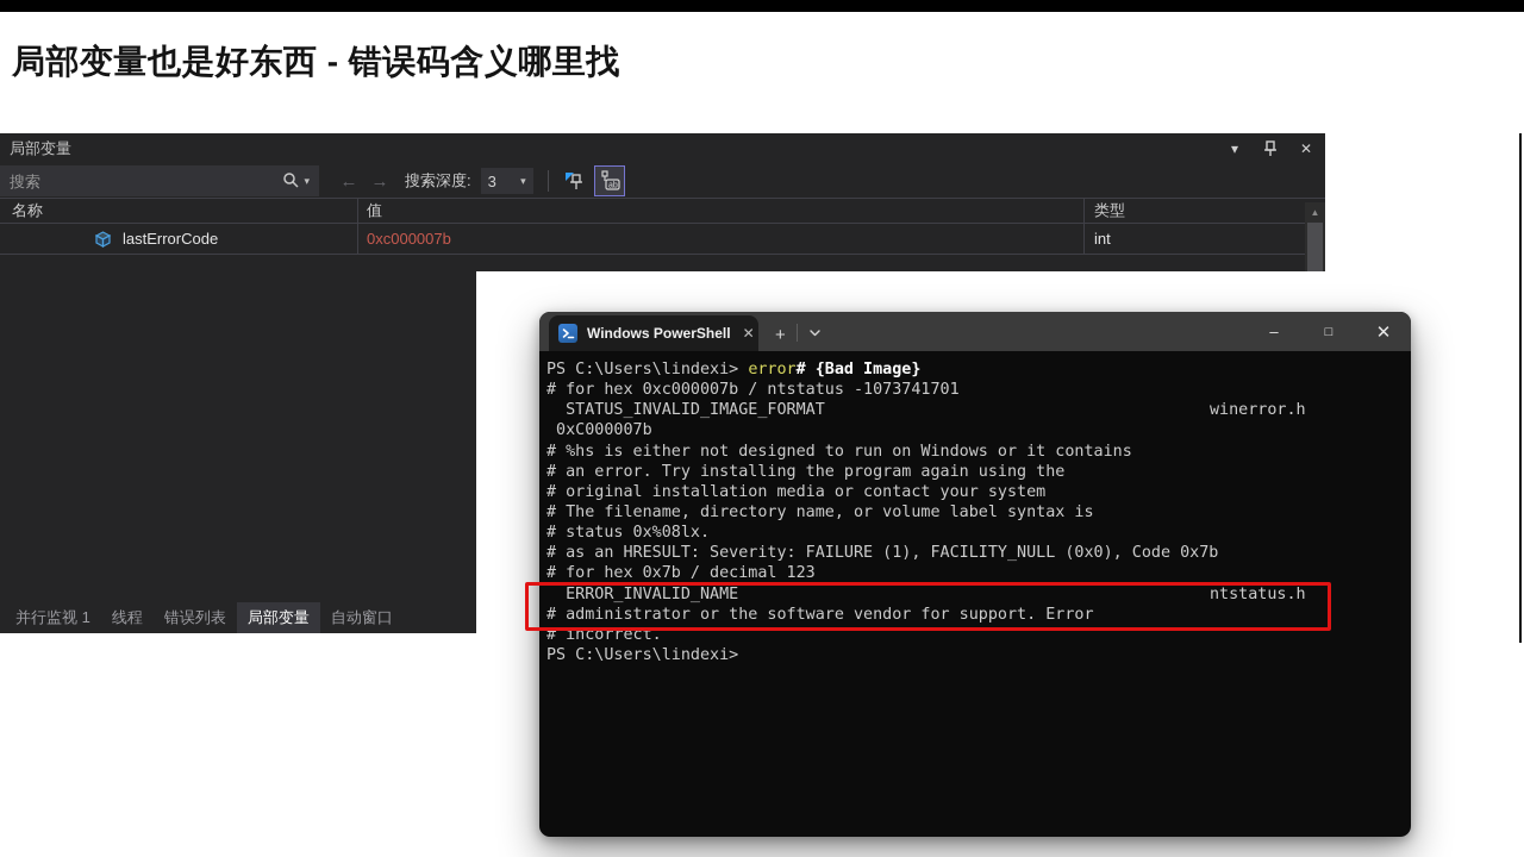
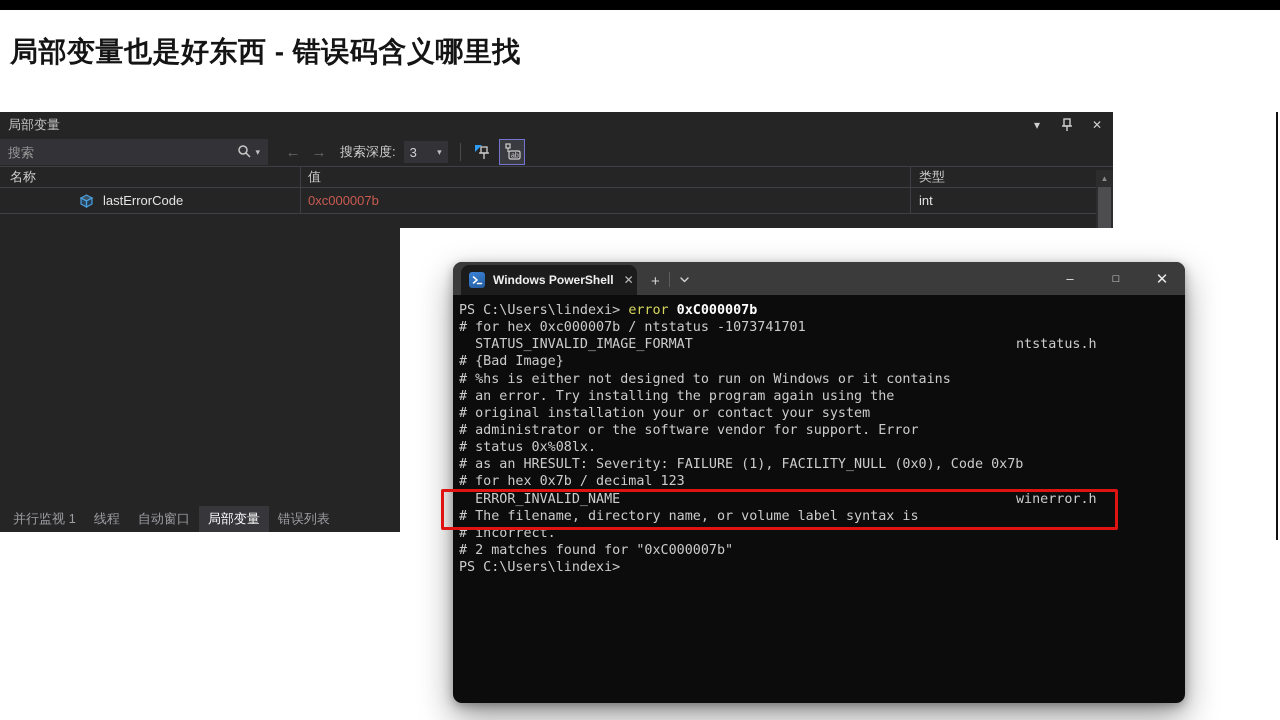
  局部变量也是好东西 - 错误码含义哪里找
  局部变量
  ▾
  ✕
  搜索
  ▾
  ←
  →
  搜索深度:
  3
  ▾
  名称
  值
  类型
  lastErrorCode
  0xc000007b
  int
  ▲
  并行监视 1
  线程
- 错误列表
+ 自动窗口
  局部变量
- 自动窗口
+ 错误列表
  Windows PowerShell
  ✕
  +
  –
  □
  ✕
- PS C:\Users\lindexi> error# {Bad Image}
+ PS C:\Users\lindexi> error 0xC000007b
  # for hex 0xc000007b / ntstatus -1073741701
  STATUS_INVALID_IMAGE_FORMAT
- winerror.h
+ ntstatus.h
- 0xC000007b
+ # {Bad Image}
  # %hs is either not designed to run on Windows or it contains
  # an error. Try installing the program again using the
- # original installation media or contact your system
+ # original installation your or contact your system
- # The filename, directory name, or volume label syntax is
+ # administrator or the software vendor for support. Error
  # status 0x%08lx.
  # as an HRESULT: Severity: FAILURE (1), FACILITY_NULL (0x0), Code 0x7b
  # for hex 0x7b / decimal 123
  ERROR_INVALID_NAME
- ntstatus.h
+ winerror.h
- # administrator or the software vendor for support. Error
+ # The filename, directory name, or volume label syntax is
  # incorrect.
+ # 2 matches found for "0xC000007b"
  PS C:\Users\lindexi>
